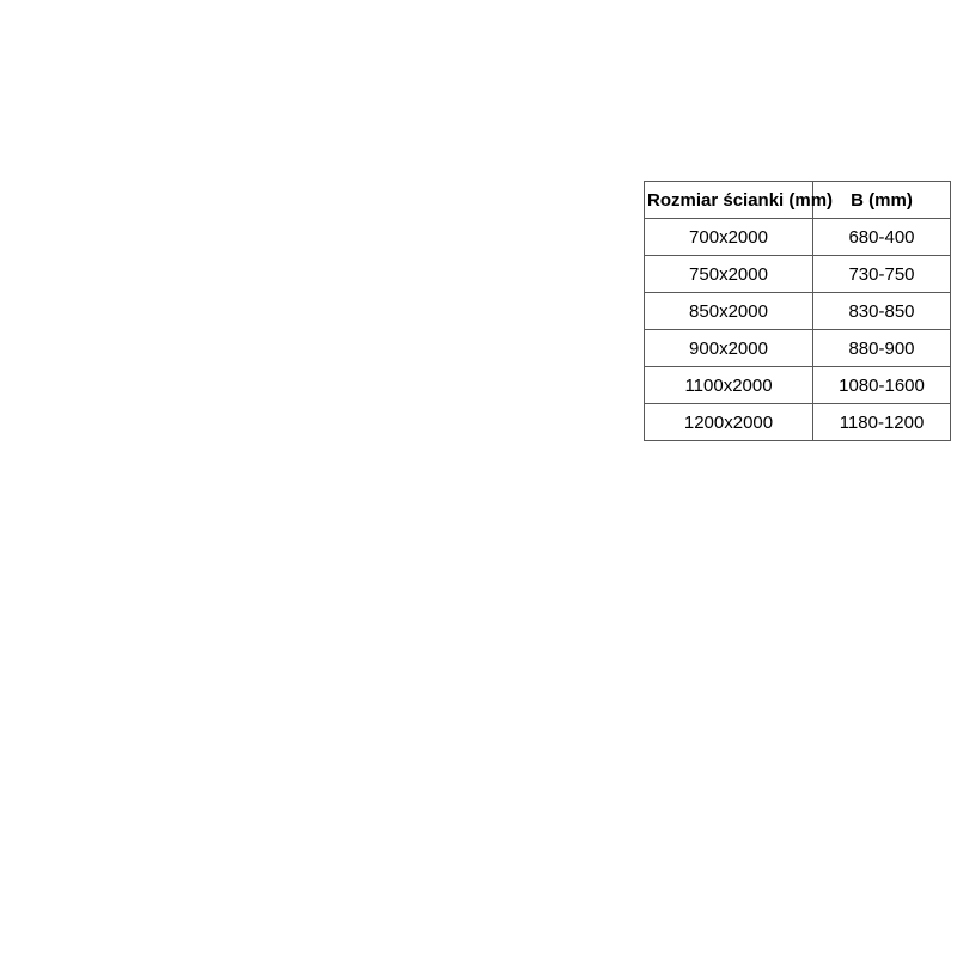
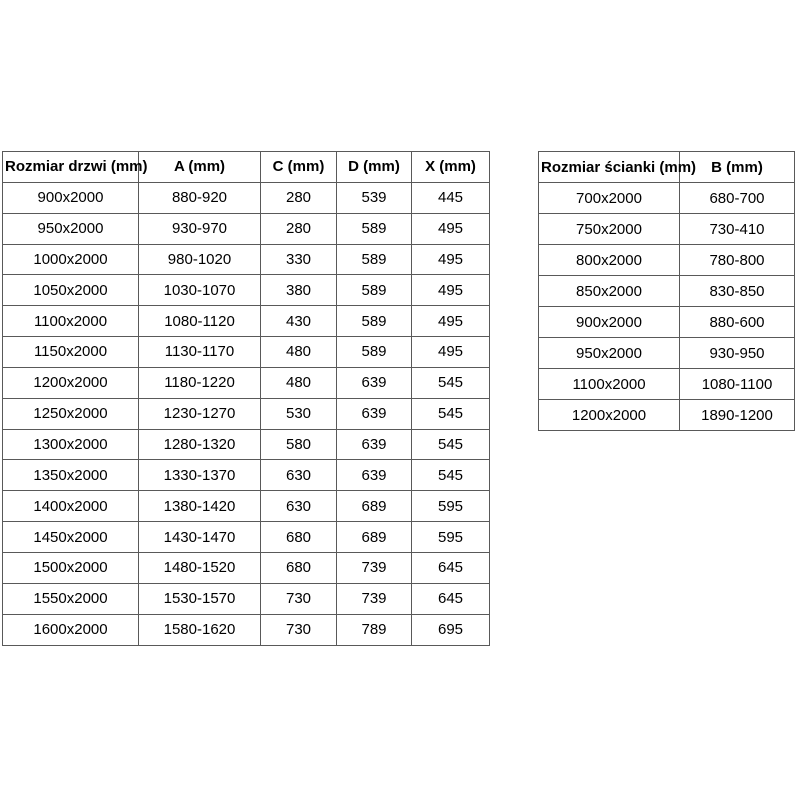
+ Rozmiar drzwi (mm)	A (mm)	C (mm)	D (mm)	X (mm)
+ 900x2000	880-920	280	539	445
+ 950x2000	930-970	280	589	495
+ 1000x2000	980-1020	330	589	495
+ 1050x2000	1030-1070	380	589	495
+ 1100x2000	1080-1120	430	589	495
+ 1150x2000	1130-1170	480	589	495
+ 1200x2000	1180-1220	480	639	545
+ 1250x2000	1230-1270	530	639	545
+ 1300x2000	1280-1320	580	639	545
+ 1350x2000	1330-1370	630	639	545
+ 1400x2000	1380-1420	630	689	595
+ 1450x2000	1430-1470	680	689	595
+ 1500x2000	1480-1520	680	739	645
+ 1550x2000	1530-1570	730	739	645
+ 1600x2000	1580-1620	730	789	695
  Rozmiar ścianki (mm)	B (mm)
- 700x2000	680-400
+ 700x2000	680-700
- 750x2000	730-750
+ 750x2000	730-410
+ 800x2000	780-800
  850x2000	830-850
- 900x2000	880-900
+ 900x2000	880-600
+ 950x2000	930-950
- 1100x2000	1080-1600
+ 1100x2000	1080-1100
- 1200x2000	1180-1200
+ 1200x2000	1890-1200
